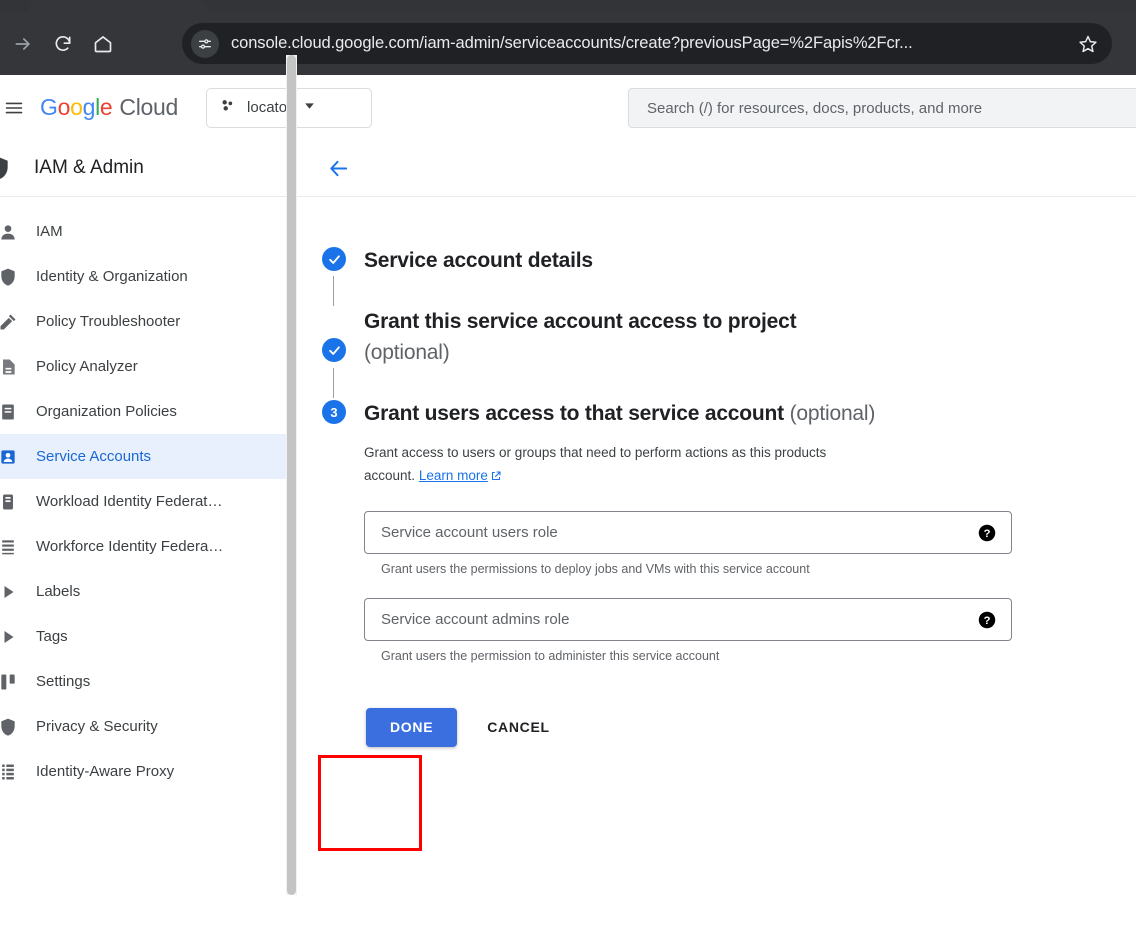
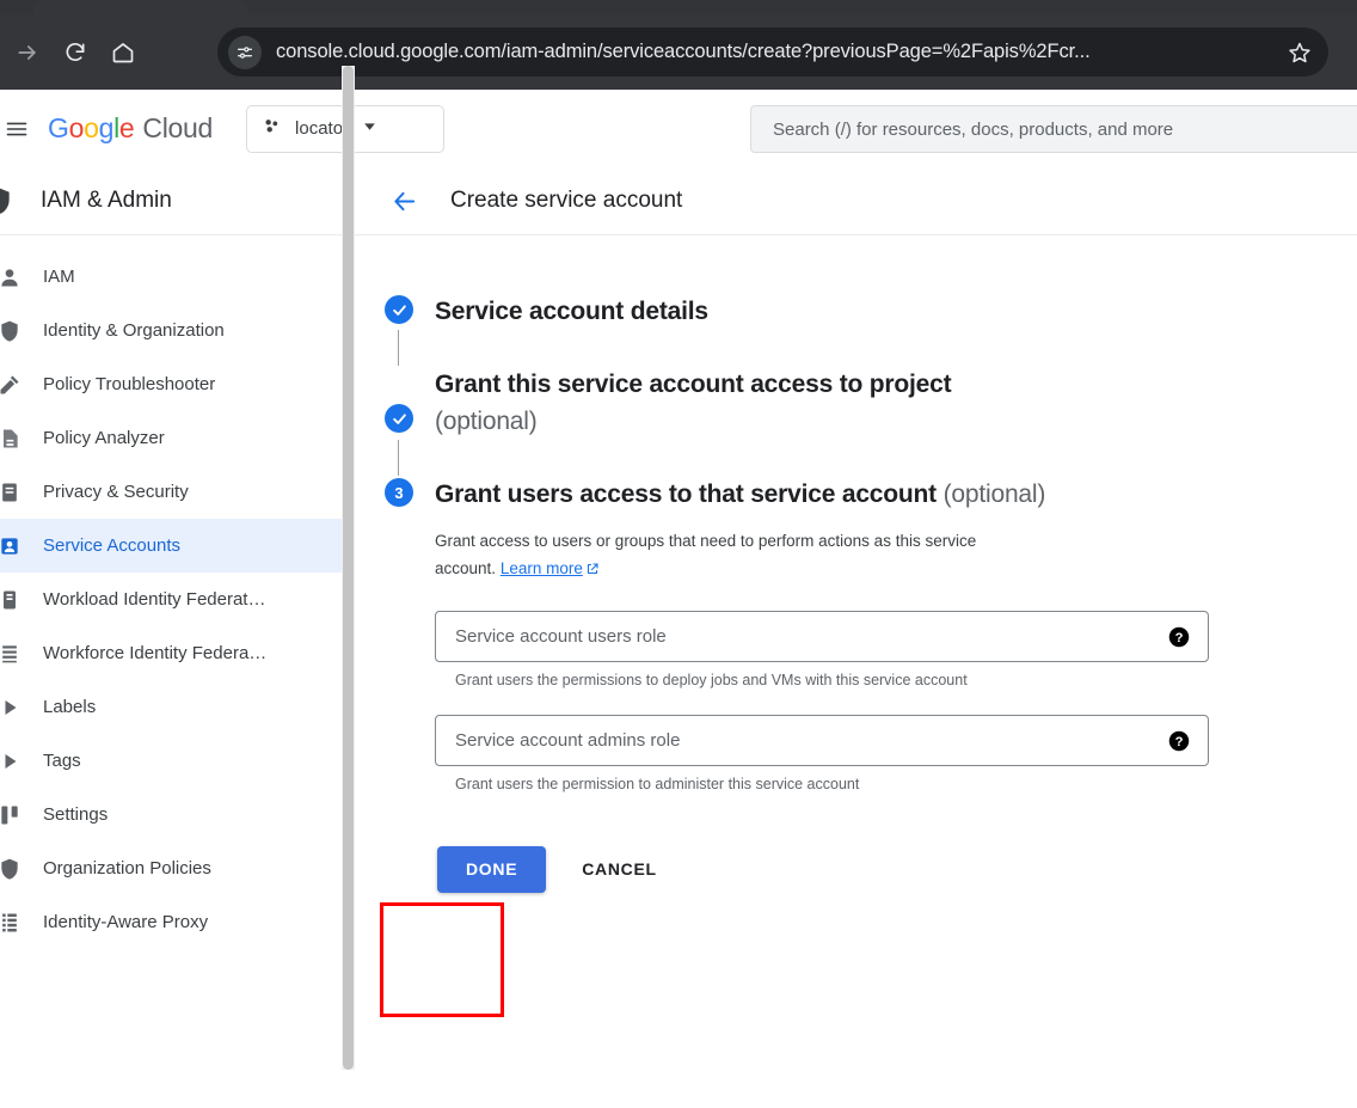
  console.cloud.google.com/iam-admin/serviceaccounts/create?previousPage=%2Fapis%2Fcr...
  Google Cloud
  locato
  Search (/) for resources, docs, products, and more
  IAM & Admin
  IAM
  Identity & Organization
  Policy Troubleshooter
  Policy Analyzer
- Organization Policies
+ Privacy & Security
  Service Accounts
  Workload Identity Federat…
  Workforce Identity Federa…
  Labels
  Tags
  Settings
- Privacy & Security
+ Organization Policies
  Identity-Aware Proxy
+ Create service account
  Service account details
  Grant this service account access to project
  (optional)
  3
  Grant users access to that service account (optional)
- Grant access to users or groups that need to perform actions as this products account. Learn more
+ Grant access to users or groups that need to perform actions as this service account. Learn more
  Service account users role
  ?
  Grant users the permissions to deploy jobs and VMs with this service account
  Service account admins role
  ?
  Grant users the permission to administer this service account
  DONE
  CANCEL
